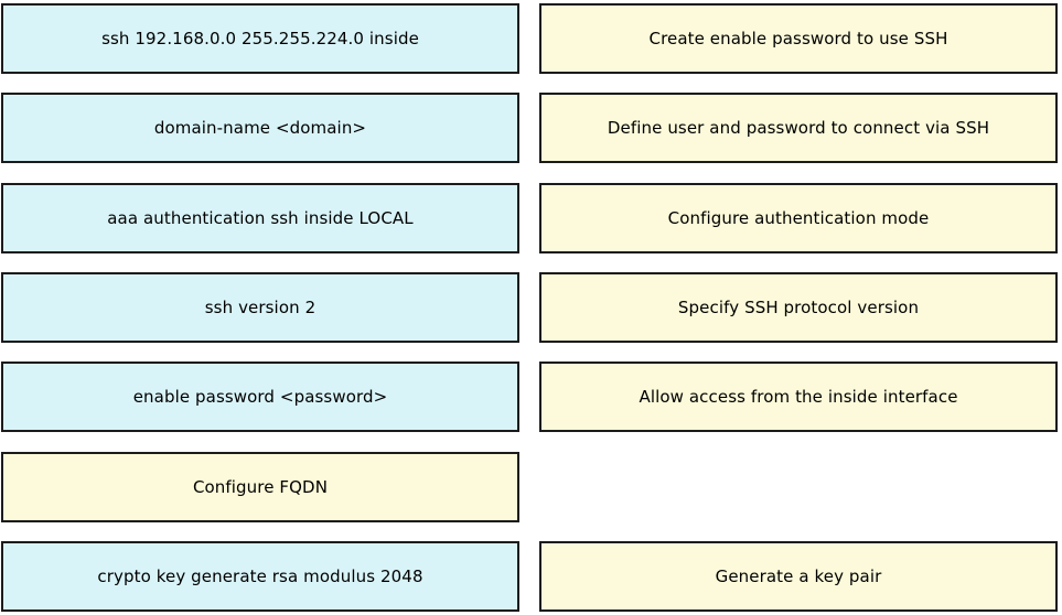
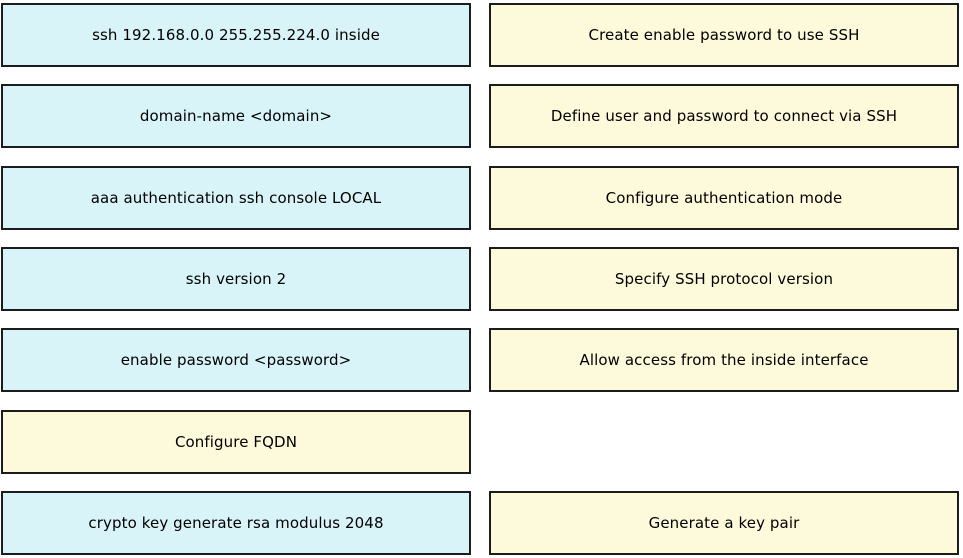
  ssh 192.168.0.0 255.255.224.0 inside
  Create enable password to use SSH
  domain-name <domain>
  Define user and password to connect via SSH
- aaa authentication ssh inside LOCAL
+ aaa authentication ssh console LOCAL
  Configure authentication mode
  ssh version 2
  Specify SSH protocol version
  enable password <password>
  Allow access from the inside interface
  Configure FQDN
  crypto key generate rsa modulus 2048
  Generate a key pair
